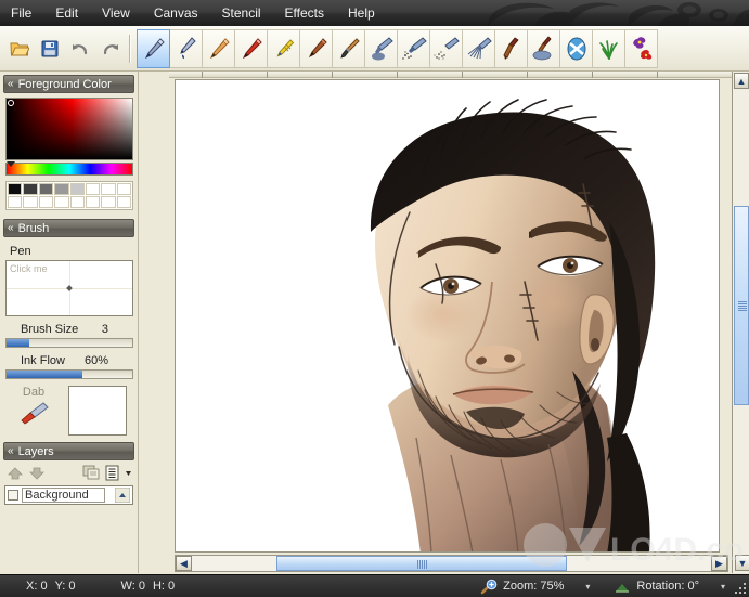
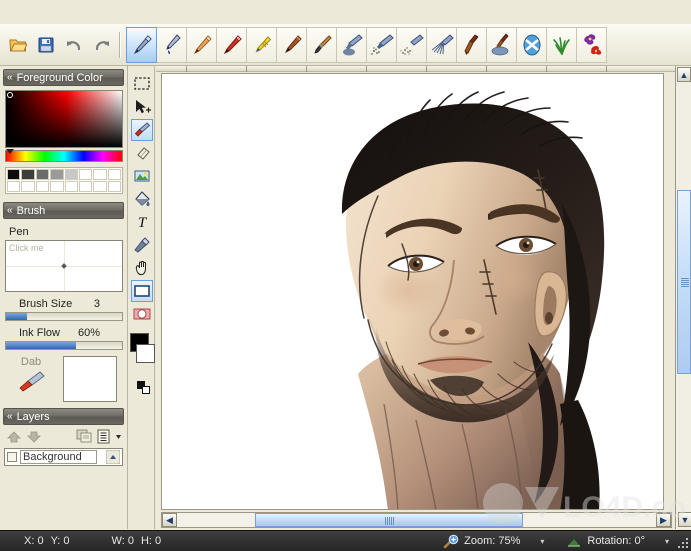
- File
- Edit
- View
- Canvas
- Stencil
- Effects
- Help
  «
  Foreground Color
  «
  Brush
  Pen
  Click me
  Brush Size
  3
  Ink Flow
  60%
  Dab
  «
  Layers
  Background
+ T
  ◀
  ▶
  ▲
  ▼
  X: 0
  Y: 0
  W: 0
  H: 0
  Zoom: 75%
  ▾
  Rotation: 0°
  ▾
  LO4D.co
